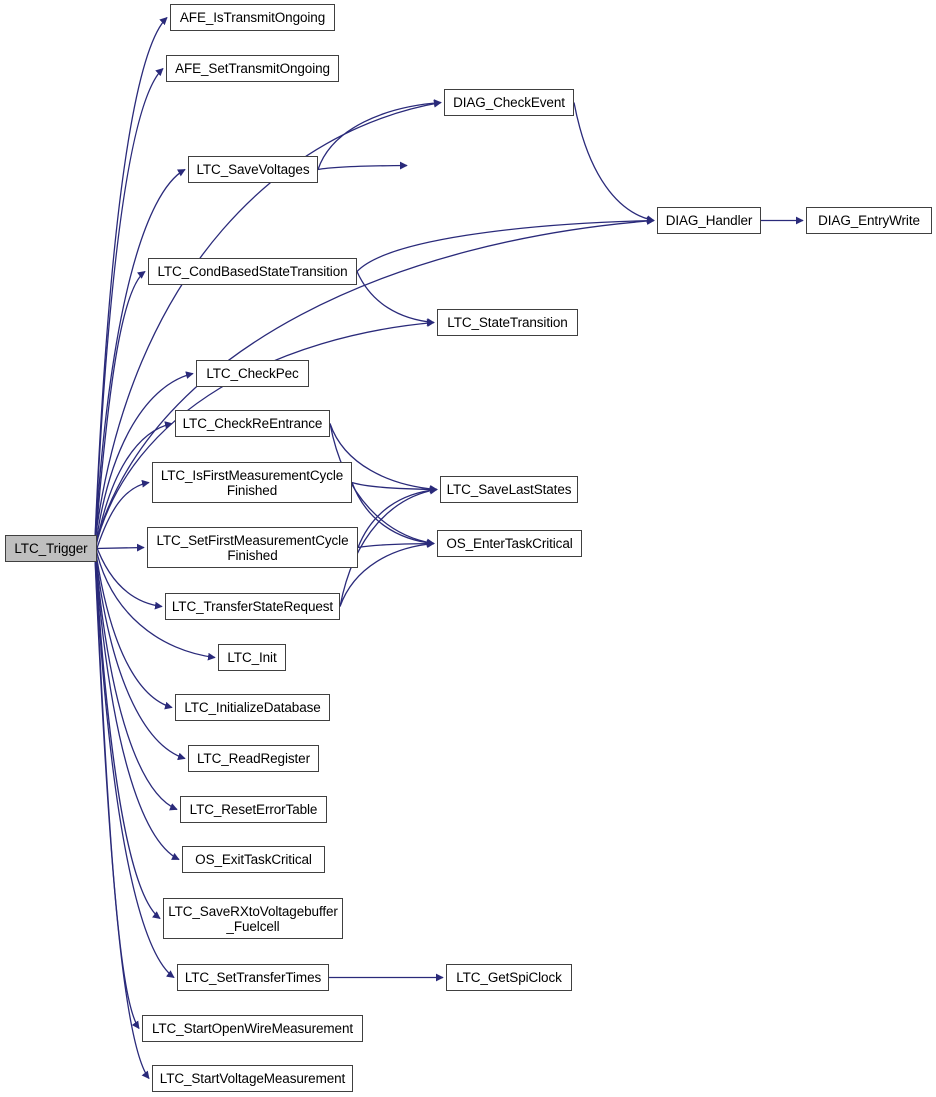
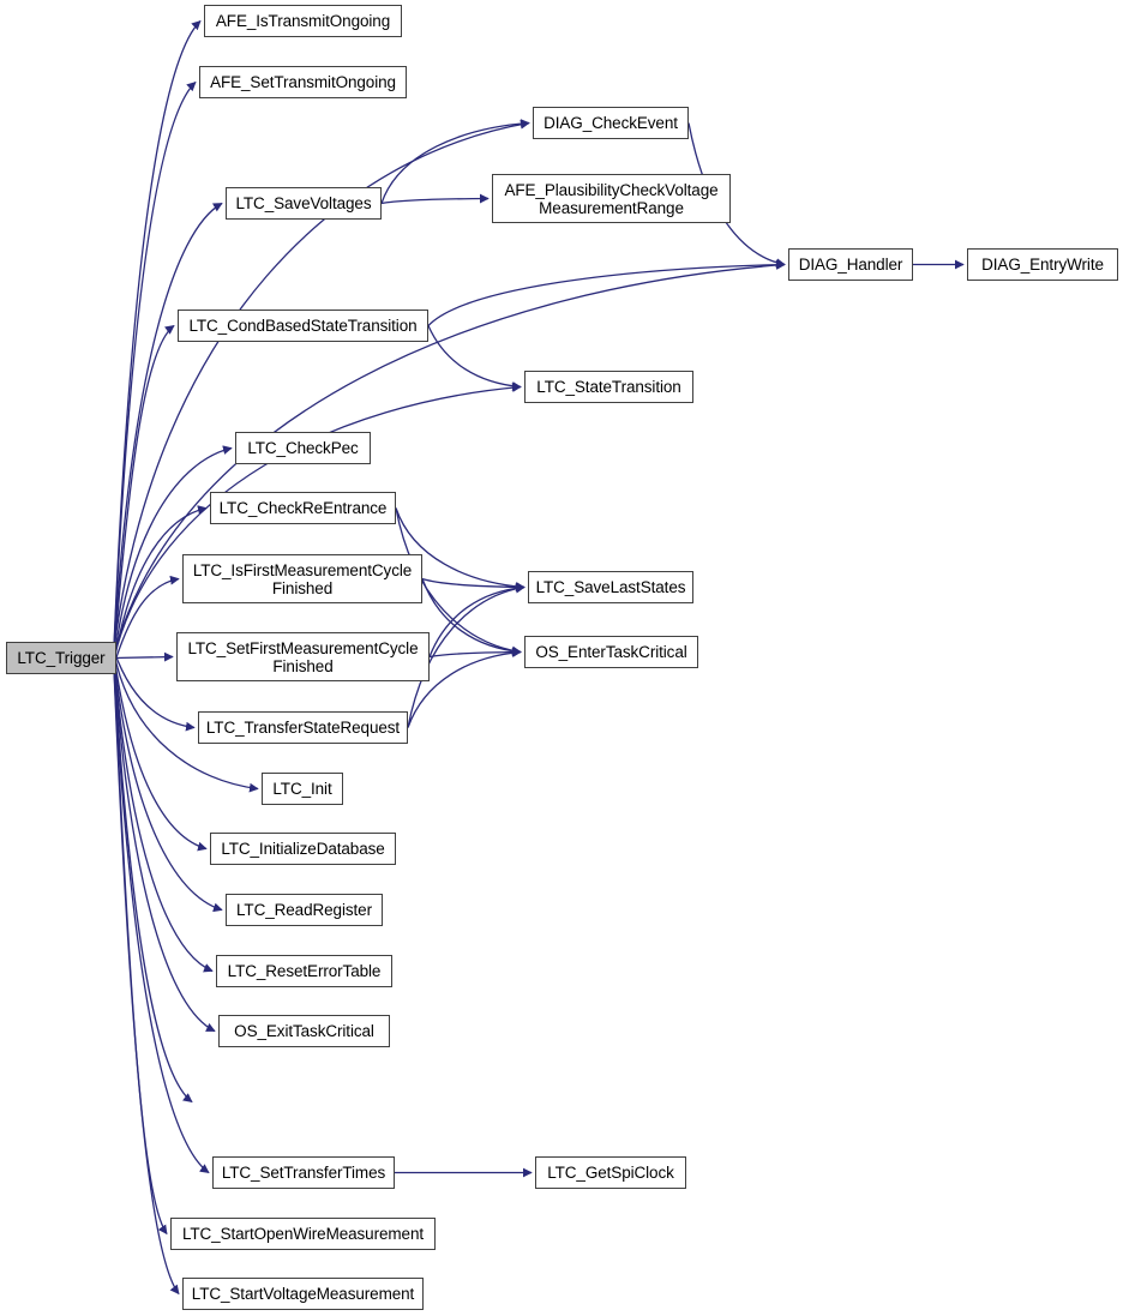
  LTC_Trigger
  AFE_IsTransmitOngoing
  AFE_SetTransmitOngoing
  DIAG_CheckEvent
  LTC_SaveVoltages
+ AFE_PlausibilityCheckVoltage
+ MeasurementRange
  DIAG_Handler
  DIAG_EntryWrite
  LTC_CondBasedStateTransition
  LTC_StateTransition
  LTC_CheckPec
  LTC_CheckReEntrance
  LTC_IsFirstMeasurementCycle
  Finished
  LTC_SaveLastStates
  LTC_SetFirstMeasurementCycle
  Finished
  OS_EnterTaskCritical
  LTC_TransferStateRequest
  LTC_Init
  LTC_InitializeDatabase
  LTC_ReadRegister
  LTC_ResetErrorTable
  OS_ExitTaskCritical
- LTC_SaveRXtoVoltagebuffer
- _Fuelcell
  LTC_SetTransferTimes
  LTC_GetSpiClock
  LTC_StartOpenWireMeasurement
  LTC_StartVoltageMeasurement
